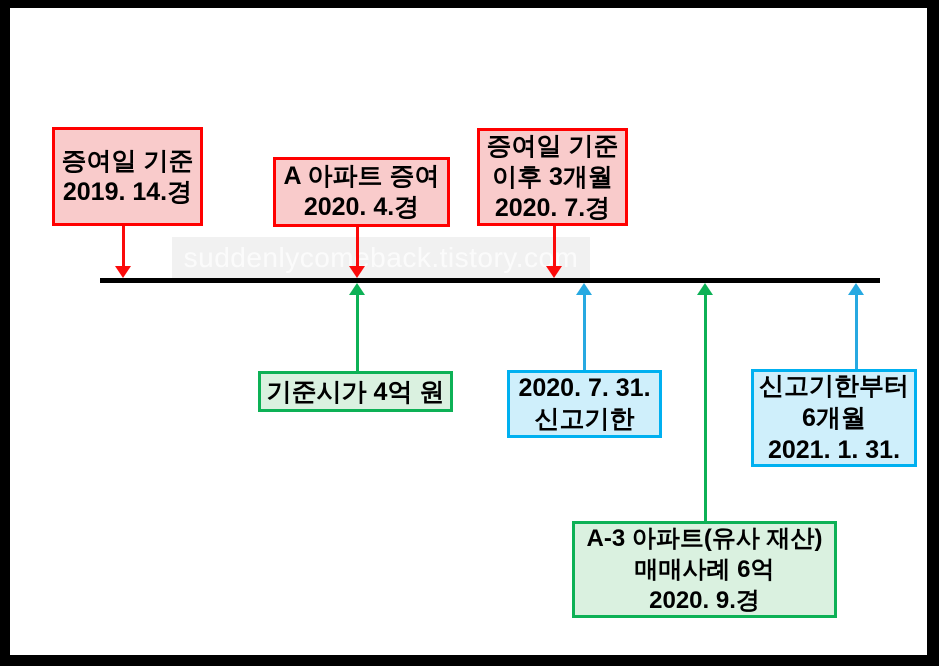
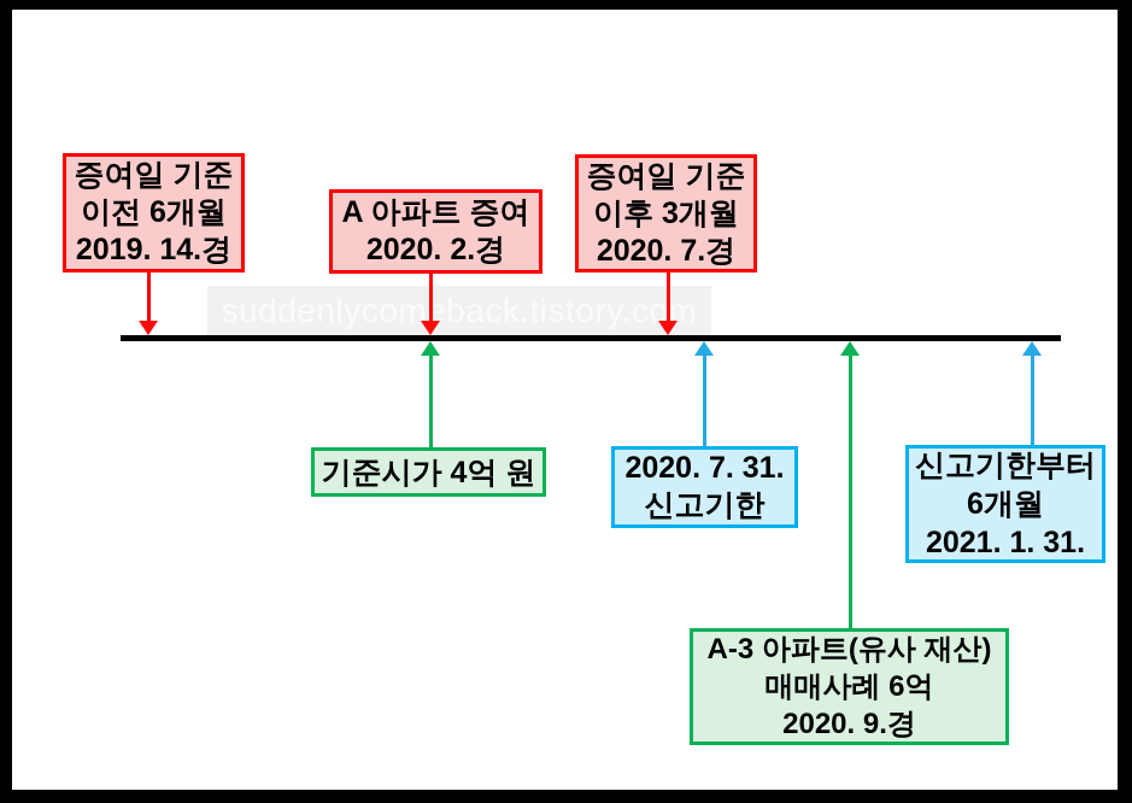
  suddenlycomeback.tistory.com
  증여일 기준
+ 이전 6개월
  2019. 14.경
  A 아파트 증여
- 2020. 4.경
+ 2020. 2.경
  증여일 기준
  이후 3개월
  2020. 7.경
  기준시가 4억 원
  2020. 7. 31.
  신고기한
  신고기한부터
  6개월
  2021. 1. 31.
  A-3 아파트(유사 재산)
  매매사례 6억
  2020. 9.경
